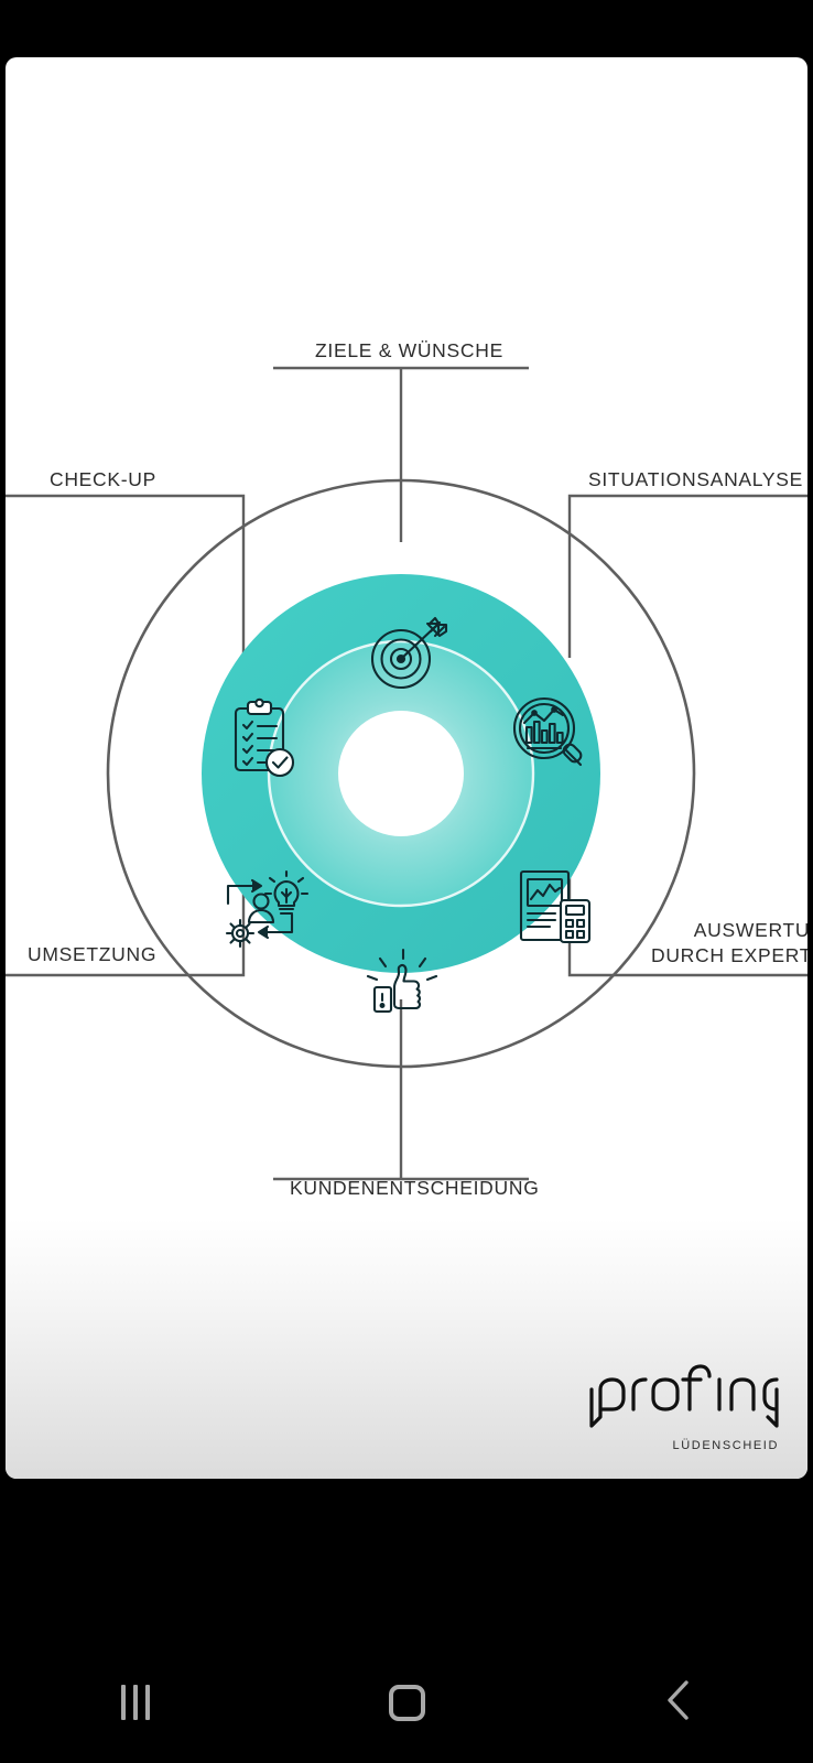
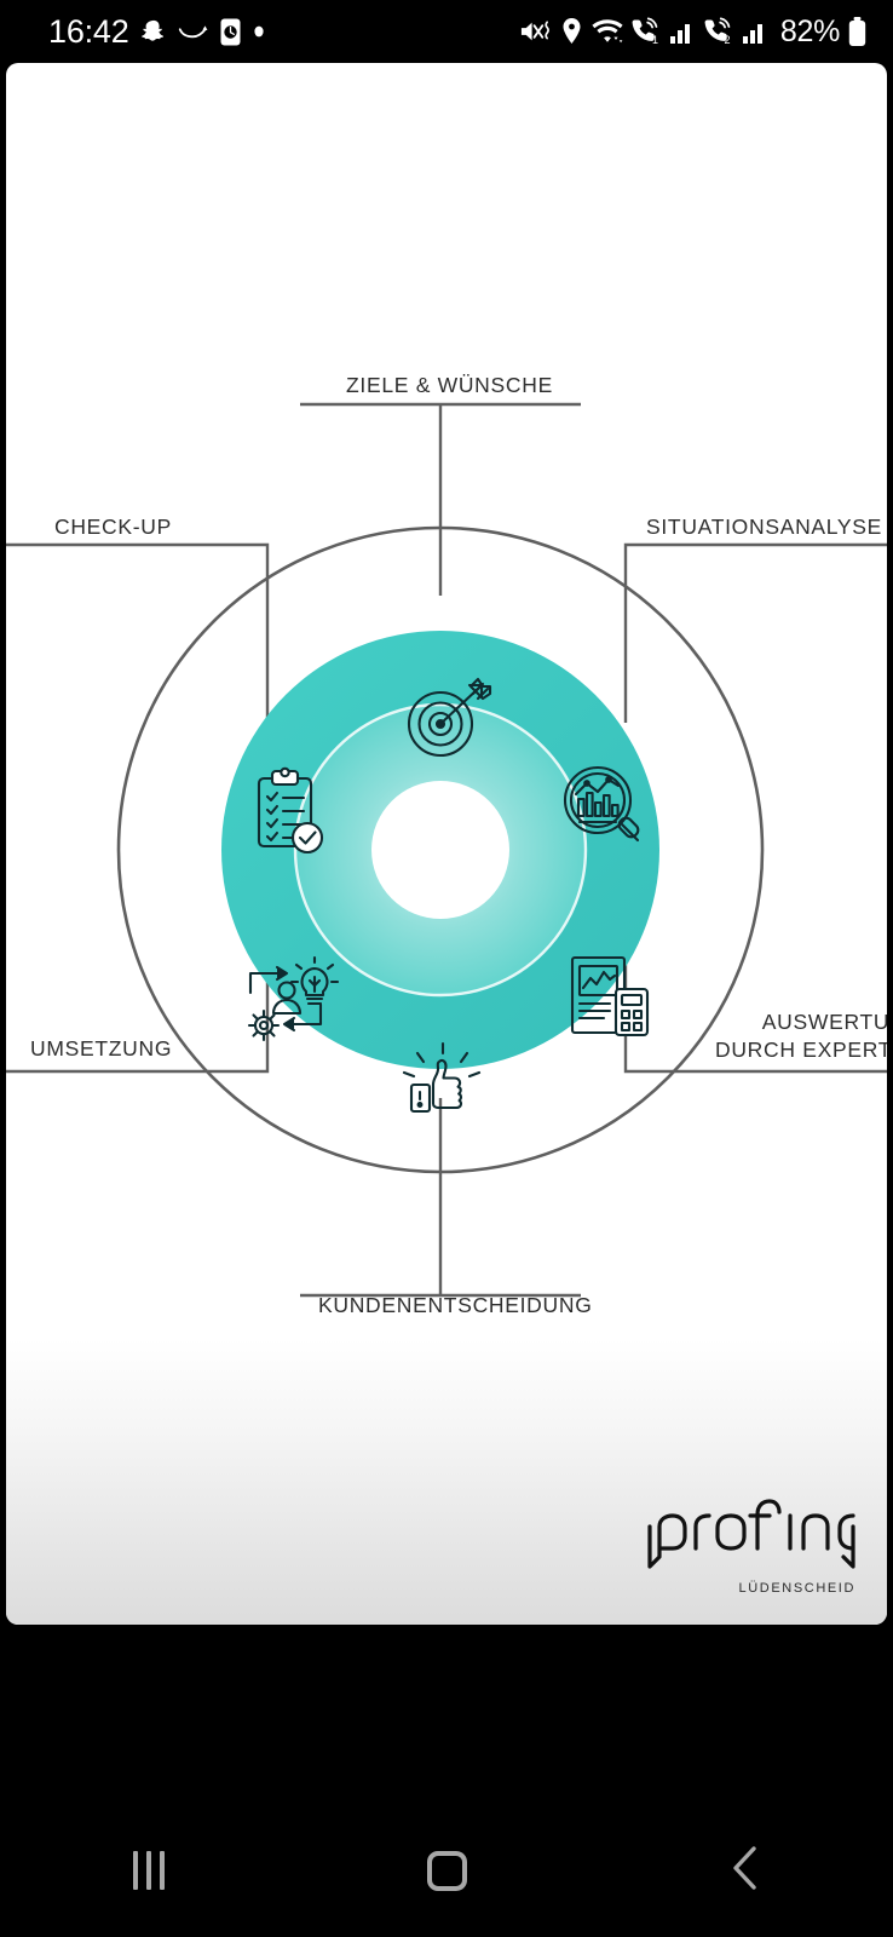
+ 16:42
+ 1
+ 2
+ 82%
  ZIELE & WÜNSCHE
  CHECK-UP
  SITUATIONSANALYSE
  UMSETZUNG
  AUSWERTU
  DURCH EXPERT
  KUNDENENTSCHEIDUNG
  LÜDENSCHEID
